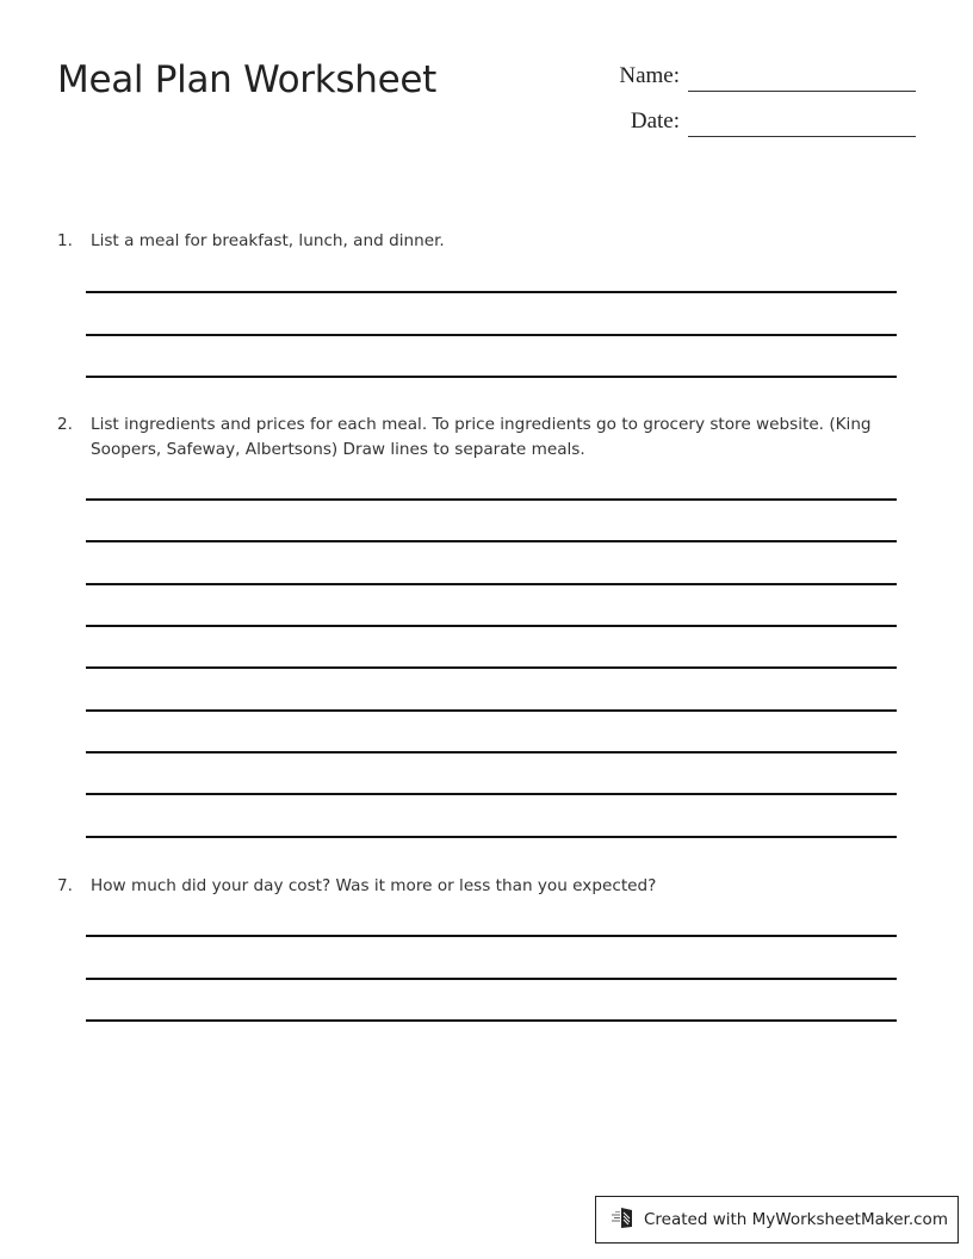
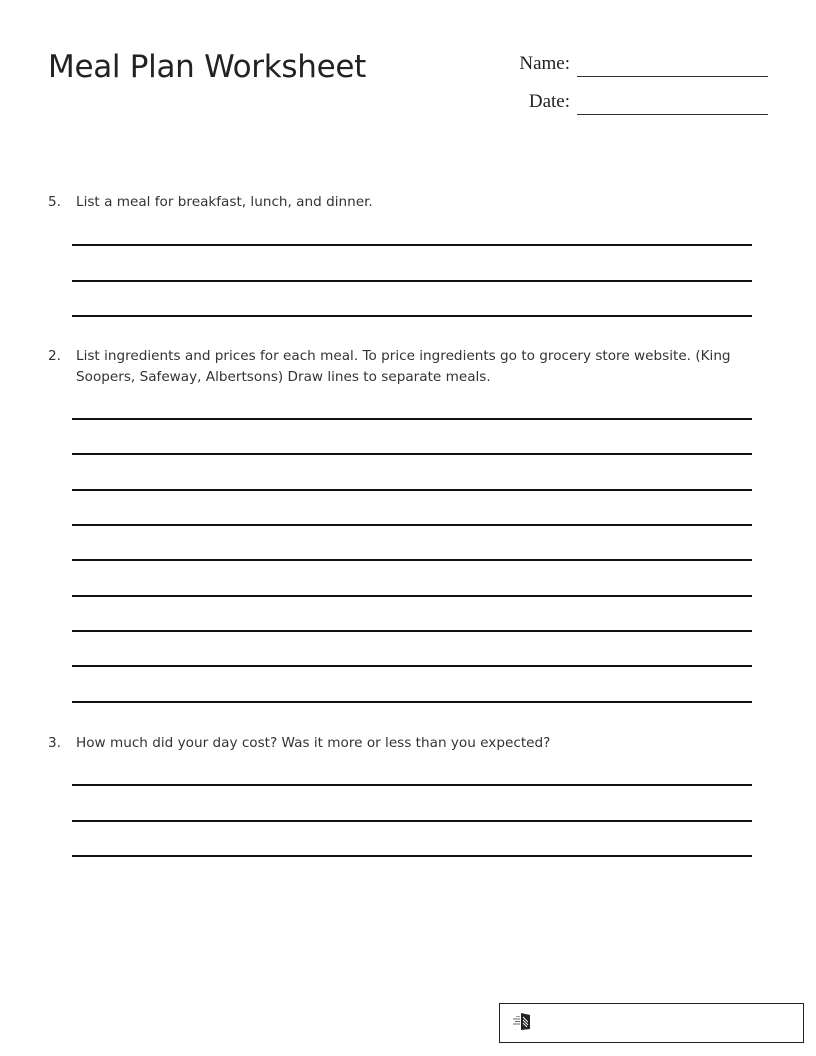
  Meal Plan Worksheet
  Name:
  Date:
- 1.
+ 5.
  List a meal for breakfast, lunch, and dinner.
  2.
  List ingredients and prices for each meal. To price ingredients go to grocery store website. (King Soopers, Safeway, Albertsons) Draw lines to separate meals.
- 7.
+ 3.
  How much did your day cost? Was it more or less than you expected?
- Created with MyWorksheetMaker.com
